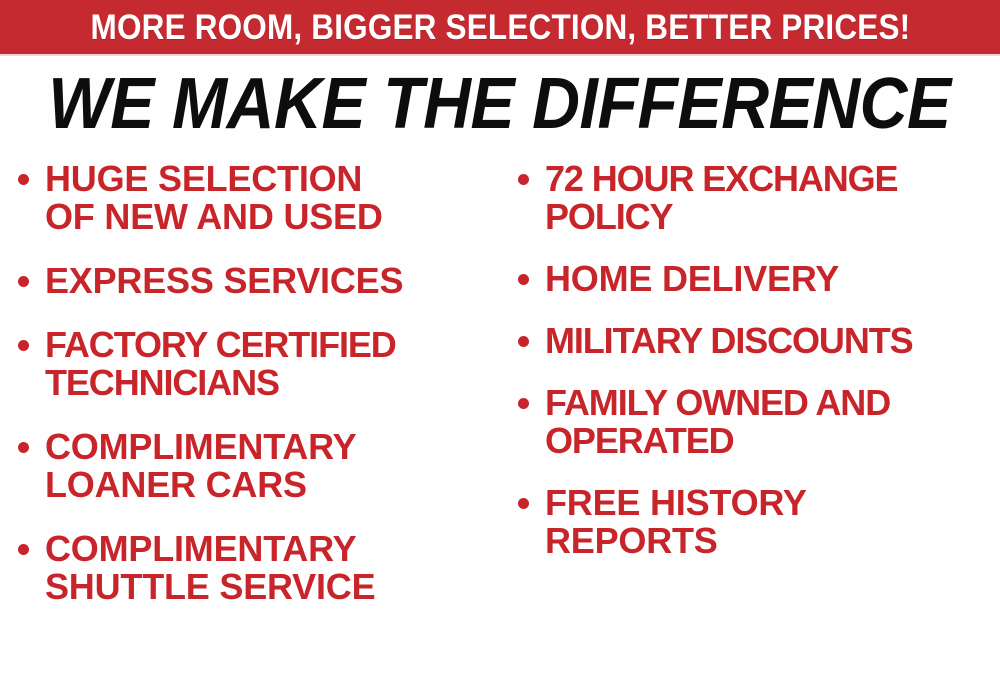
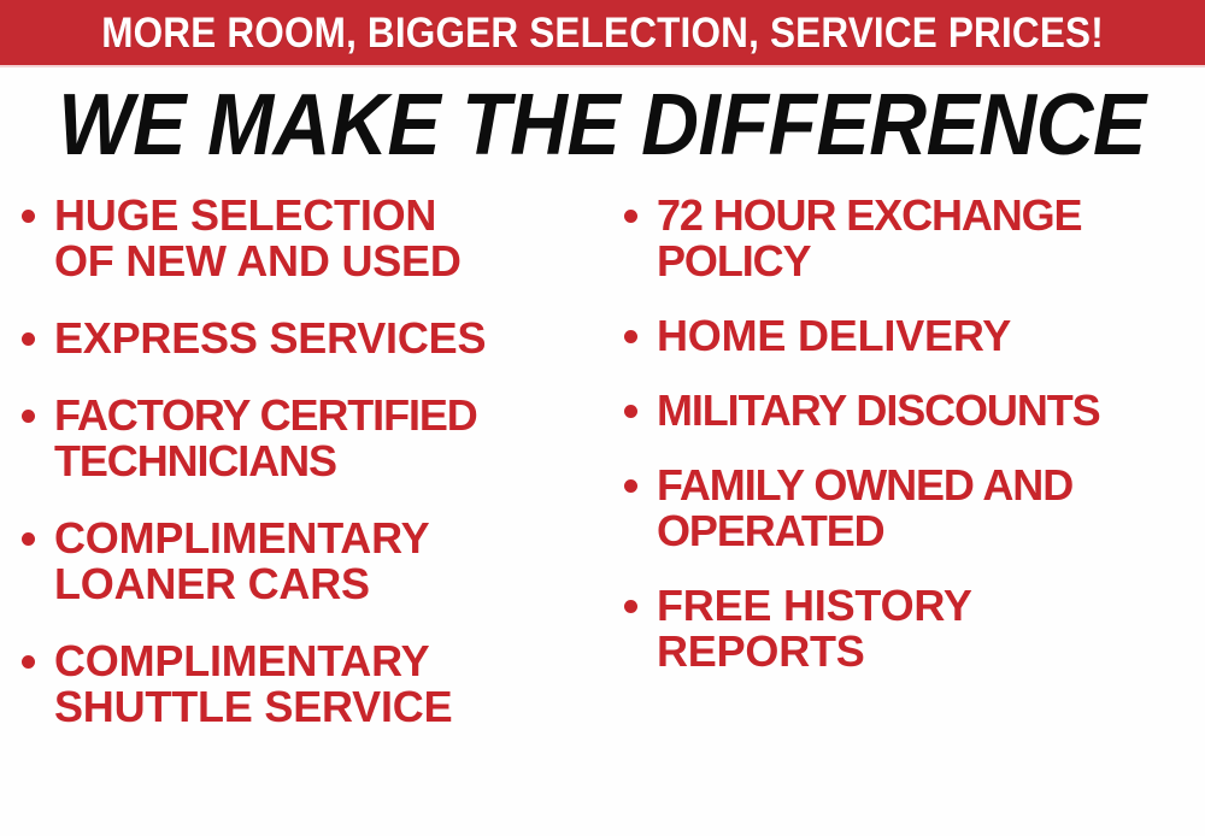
- MORE ROOM, BIGGER SELECTION, BETTER PRICES!
+ MORE ROOM, BIGGER SELECTION, SERVICE PRICES!
  WE MAKE THE DIFFERENCE
  HUGE SELECTION
  OF NEW AND USED
  EXPRESS SERVICES
  FACTORY CERTIFIED
  TECHNICIANS
  COMPLIMENTARY
  LOANER CARS
  COMPLIMENTARY
  SHUTTLE SERVICE
  72 HOUR EXCHANGE
  POLICY
  HOME DELIVERY
  MILITARY DISCOUNTS
  FAMILY OWNED AND
  OPERATED
  FREE HISTORY
  REPORTS
